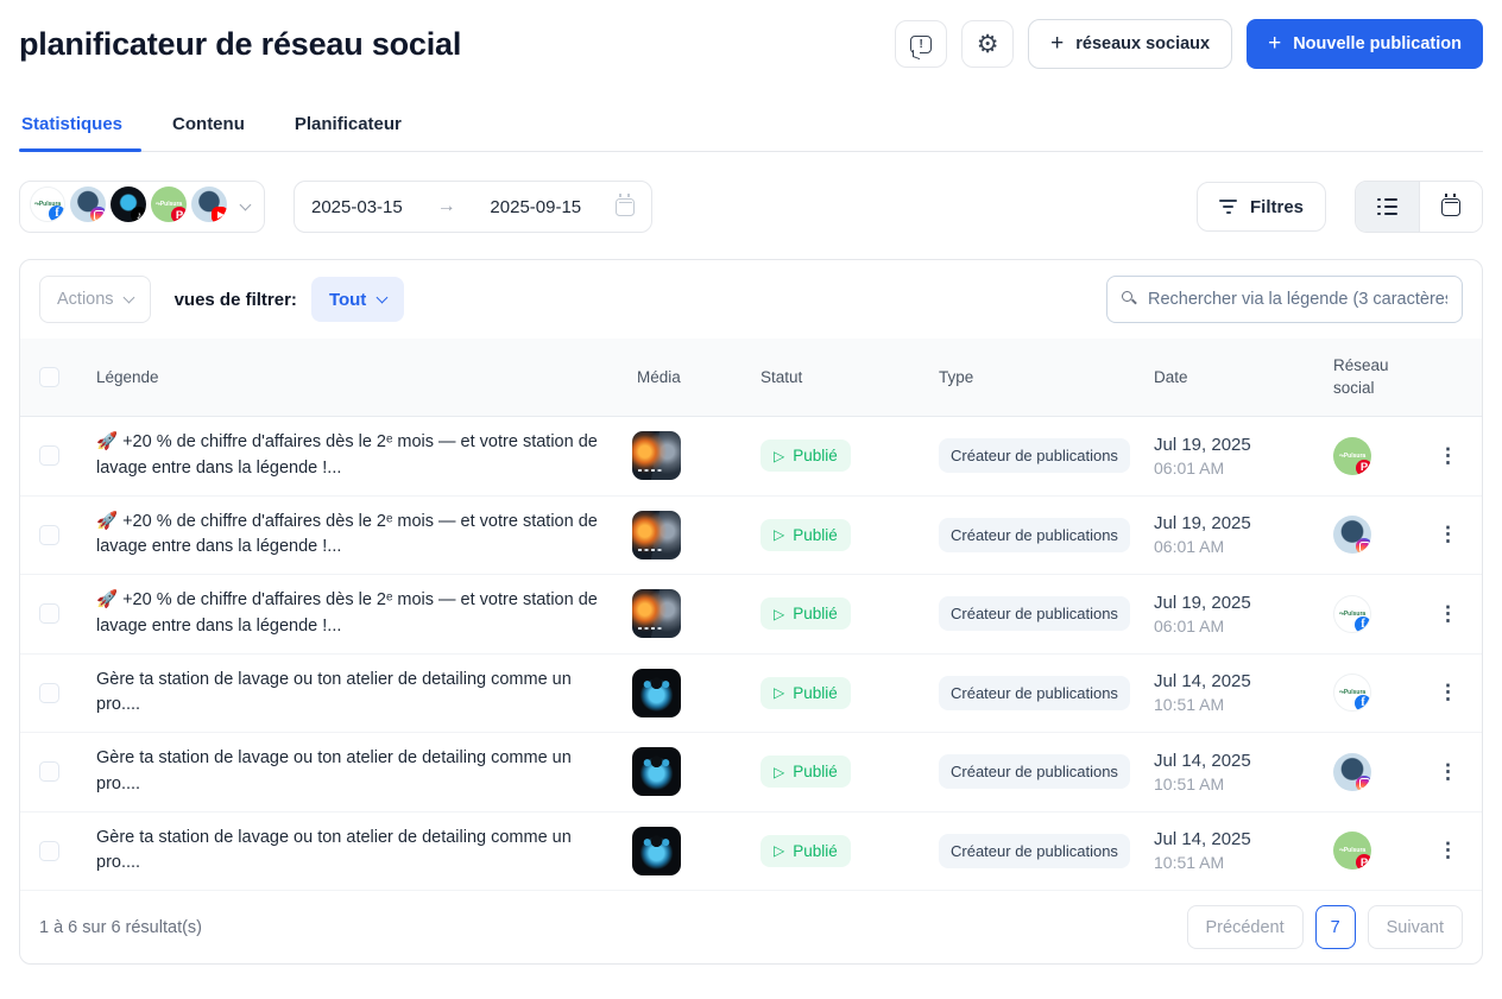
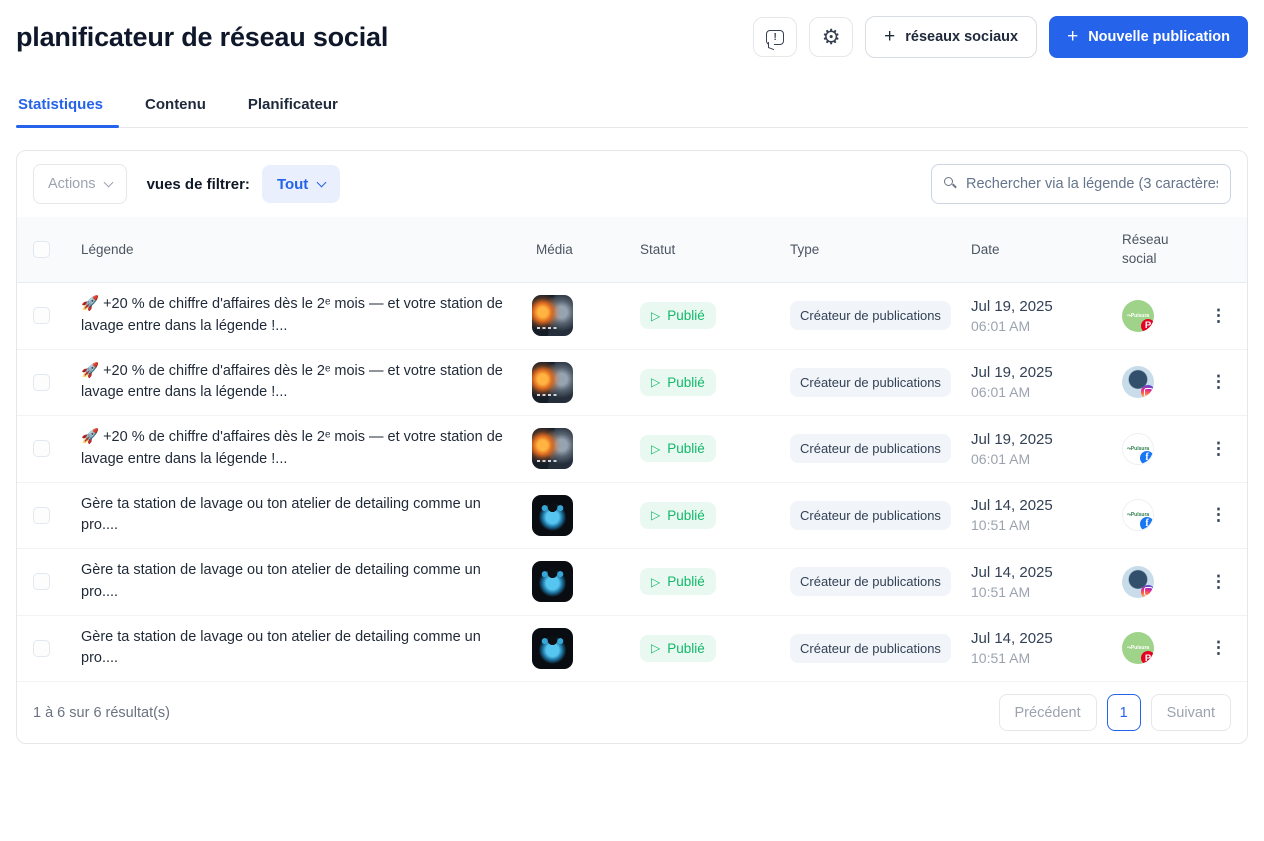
  planificateur de réseau social
  !
  ⚙
  +
  réseaux sociaux
  +
  Nouvelle publication
  Statistiques
  Contenu
  Planificateur
- 2025-03-15
- →
- 2025-09-15
- Filtres
  Actions
  vues de filtrer:
  Tout
  Rechercher via la légende (3 caractère
  Légende
  Média
  Statut
  Type
  Date
  Réseau social
  🚀 +20 % de chiffre d'affaires dès le 2ᵉ mois — et votre station de lavage entre dans la légende !...
  ▷
  Publié
  Créateur de publications
  Jul 19, 2025
  06:01 AM
  ⋮
  🚀 +20 % de chiffre d'affaires dès le 2ᵉ mois — et votre station de lavage entre dans la légende !...
  ▷
  Publié
  Créateur de publications
  Jul 19, 2025
  06:01 AM
  ⋮
  🚀 +20 % de chiffre d'affaires dès le 2ᵉ mois — et votre station de lavage entre dans la légende !...
  ▷
  Publié
  Créateur de publications
  Jul 19, 2025
  06:01 AM
  ⋮
  Gère ta station de lavage ou ton atelier de detailing comme un pro....
  ▷
  Publié
  Créateur de publications
  Jul 14, 2025
  10:51 AM
  ⋮
  Gère ta station de lavage ou ton atelier de detailing comme un pro....
  ▷
  Publié
  Créateur de publications
  Jul 14, 2025
  10:51 AM
  ⋮
  Gère ta station de lavage ou ton atelier de detailing comme un pro....
  ▷
  Publié
  Créateur de publications
  Jul 14, 2025
  10:51 AM
  ⋮
  1 à 6 sur 6 résultat(s)
  Précédent
- 7
+ 1
  Suivant
